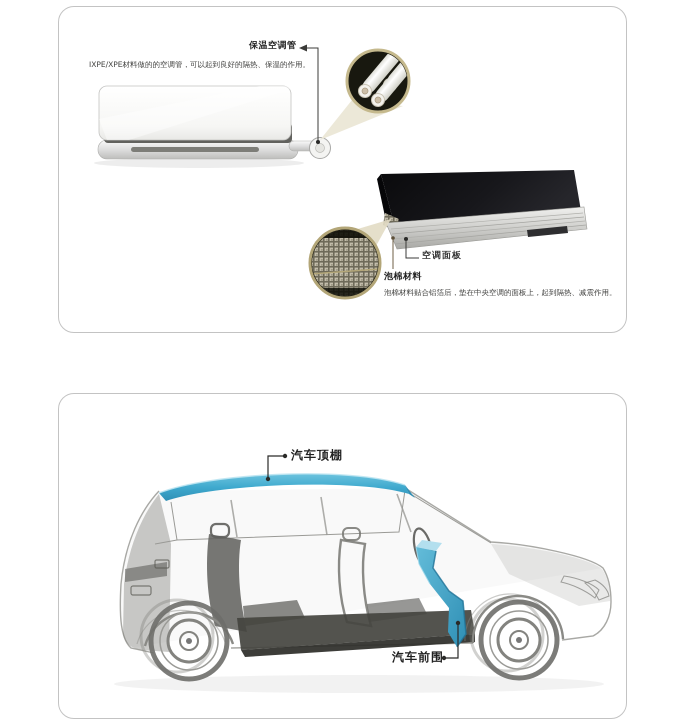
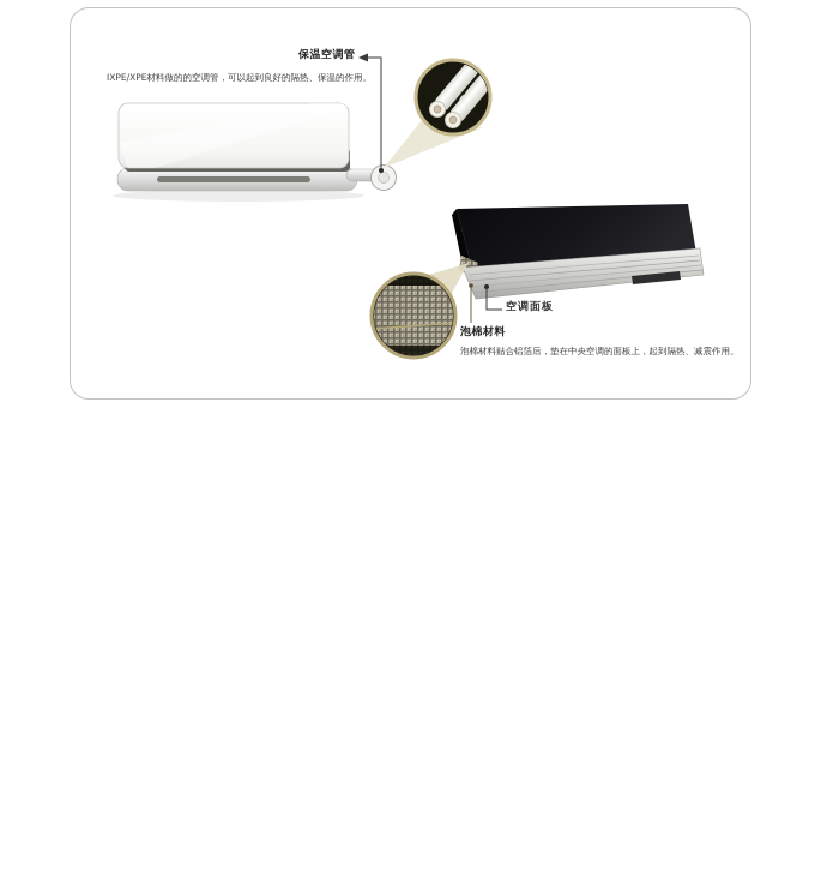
  保温空调管
  IXPE/XPE材料做的的空调管，可以起到良好的隔热、保温的作用。
  空调面板
  泡棉材料
  泡棉材料贴合铝箔后，垫在中央空调的面板上，起到隔热、减震作用。
- 汽车顶棚
- 汽车前围
